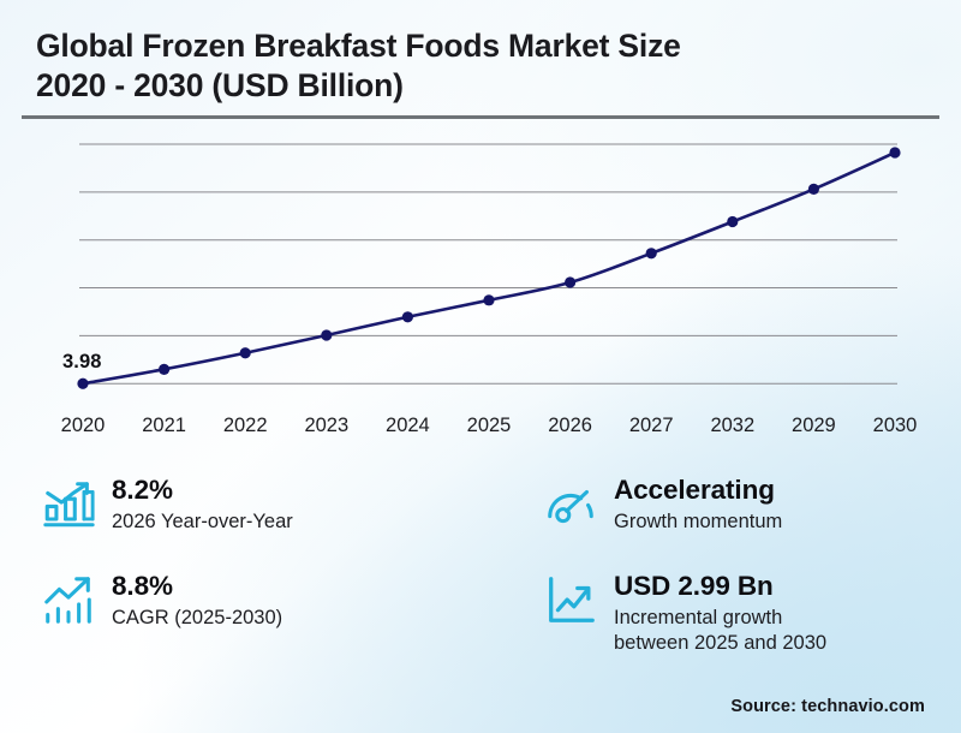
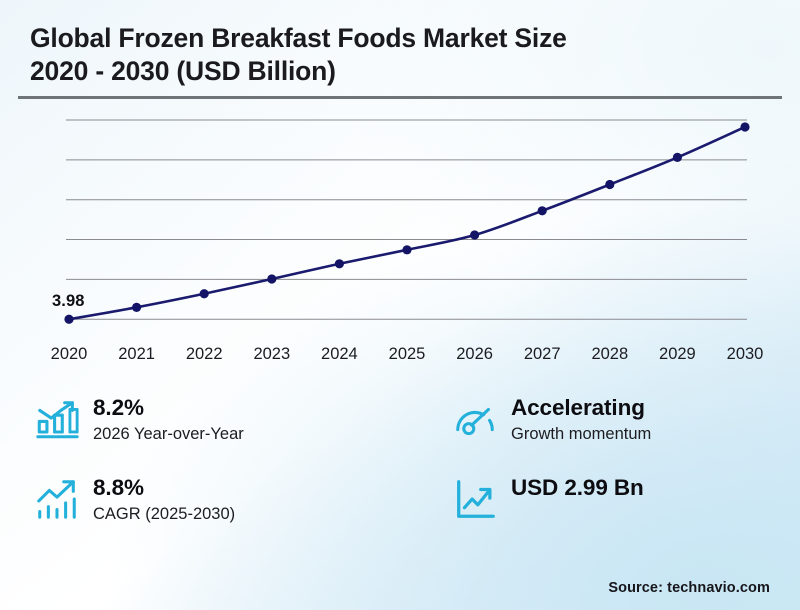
  Global Frozen Breakfast Foods Market Size
  2020 - 2030 (USD Billion)
  3.98
  2020
  2021
  2022
  2023
  2024
  2025
  2026
  2027
- 2032
+ 2028
  2029
  2030
  8.2%
  2026 Year-over-Year
  8.8%
  CAGR (2025-2030)
  Accelerating
  Growth momentum
  USD 2.99 Bn
- Incremental growth
- between 2025 and 2030
  Source: technavio.com
